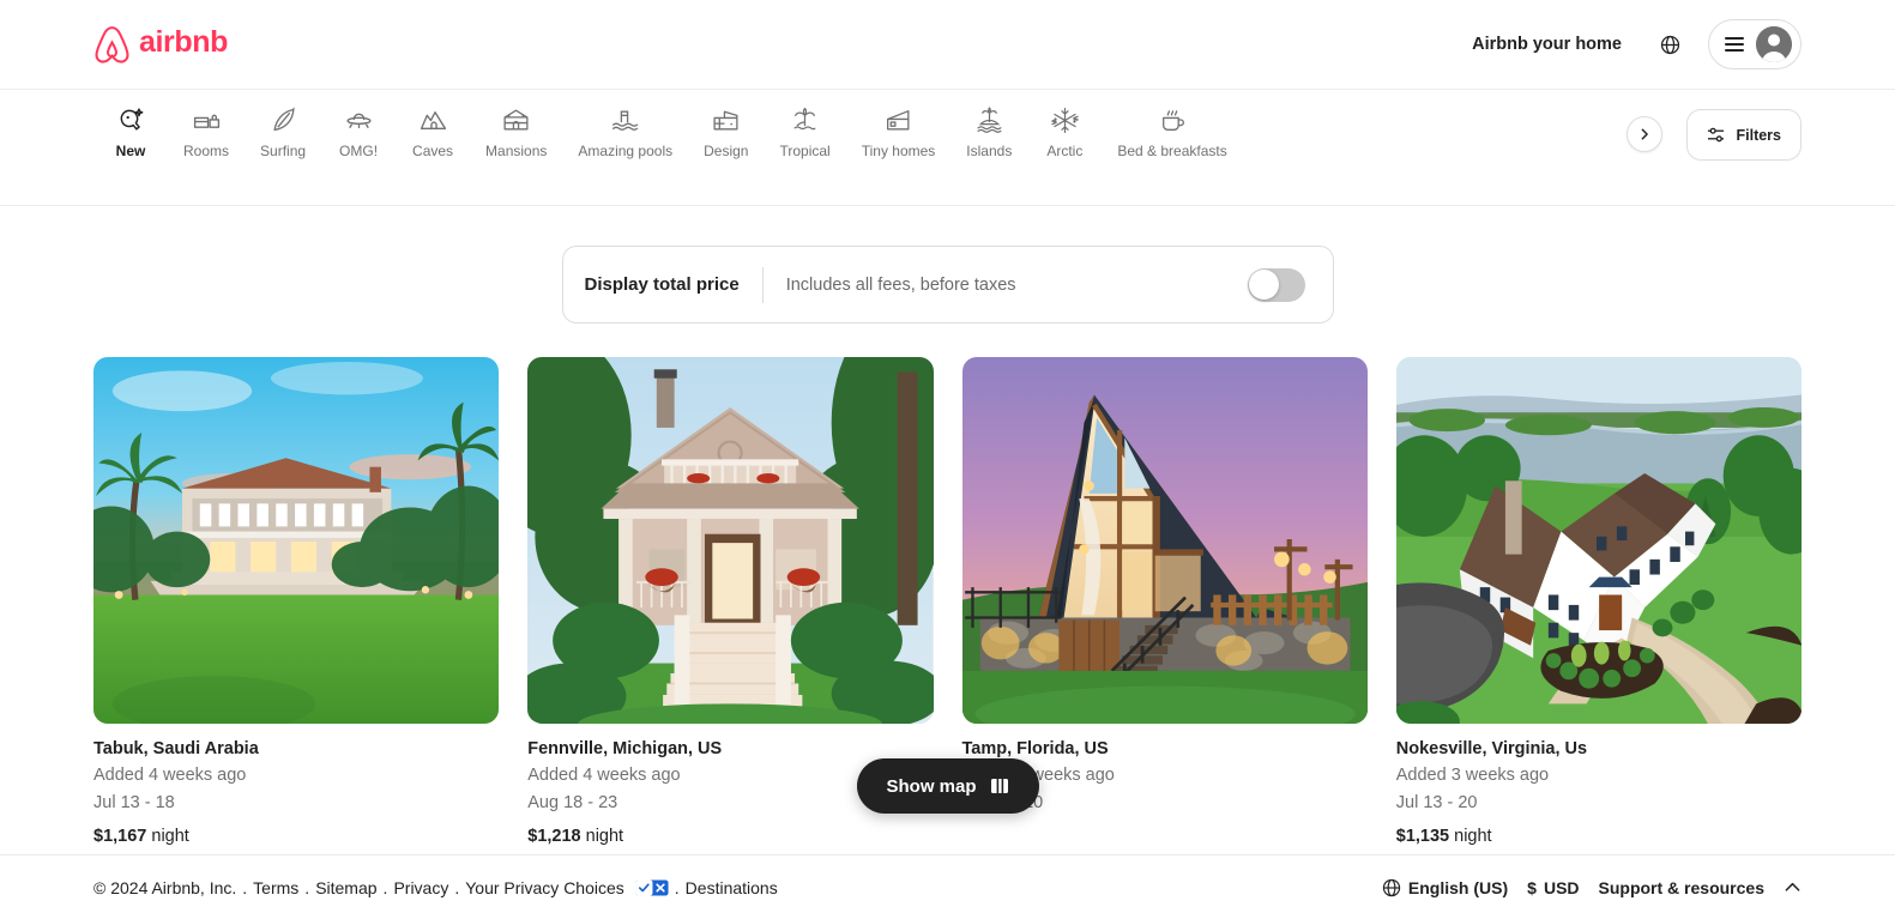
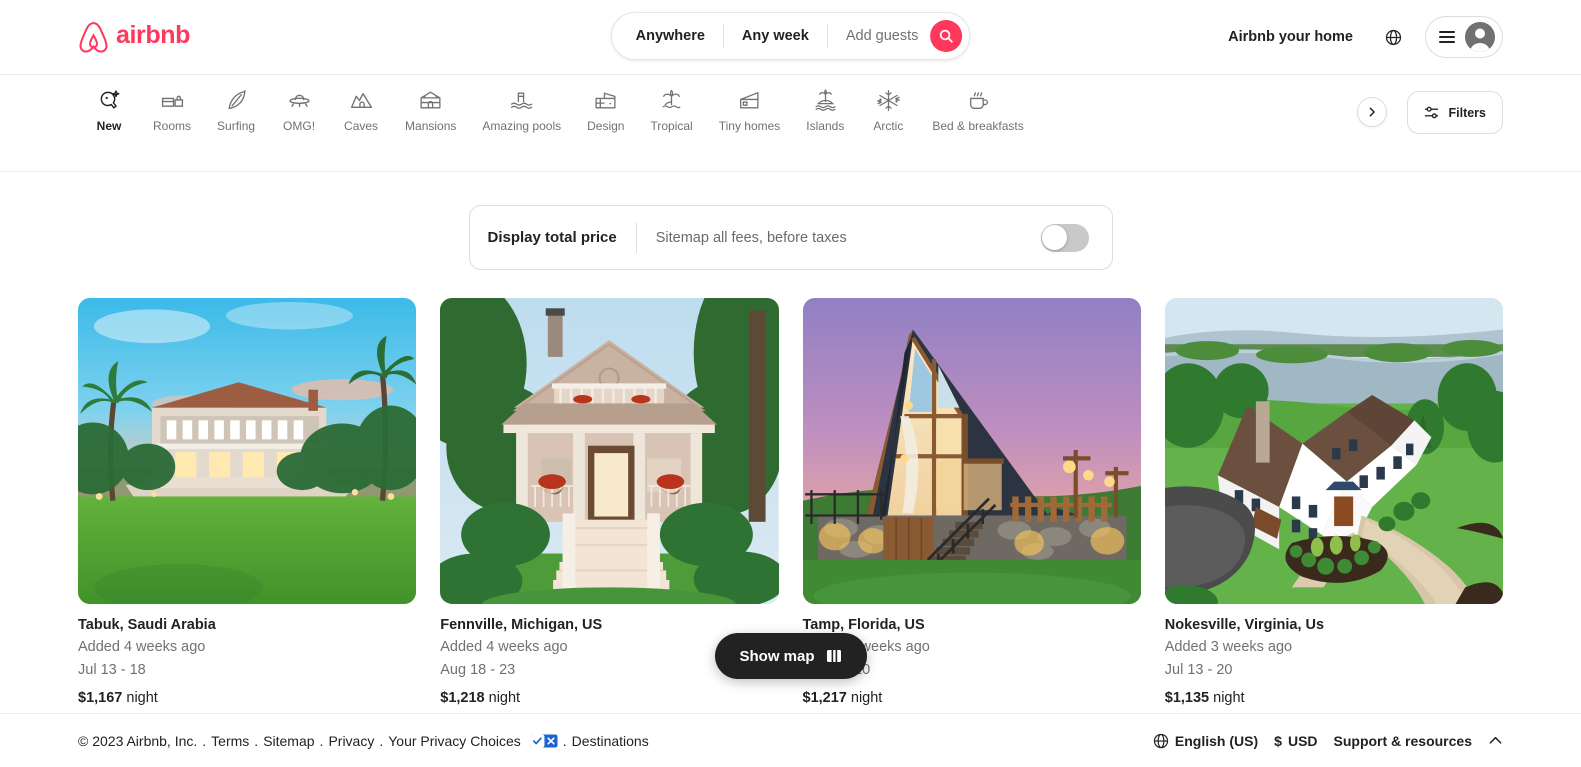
  airbnb
+ Anywhere
+ Any week
+ Add guests
  Airbnb your home
  New
  Rooms
  Surfing
  OMG!
  Caves
  Mansions
  Amazing pools
  Design
  Tropical
  Tiny homes
  Islands
  Arctic
  Bed & breakfasts
  Filters
  Display total price
- Includes all fees, before taxes
+ Sitemap all fees, before taxes
  Tabuk, Saudi Arabia
  Added 4 weeks ago
  Jul 13 - 18
  $1,167 night
  Fennville, Michigan, US
  Added 4 weeks ago
  Aug 18 - 23
  $1,218 night
  Tamp, Florida, US
+ $1,217 night
  Nokesville, Virginia, Us
  Added 3 weeks ago
  Jul 13 - 20
  $1,135 night
  Show map
- © 2024 Airbnb, Inc.
+ © 2023 Airbnb, Inc.
  .
  Terms
  .
  Sitemap
  .
  Privacy
  .
  Your Privacy Choices
  .
  Destinations
  English (US)
  $
  USD
  Support & resources
